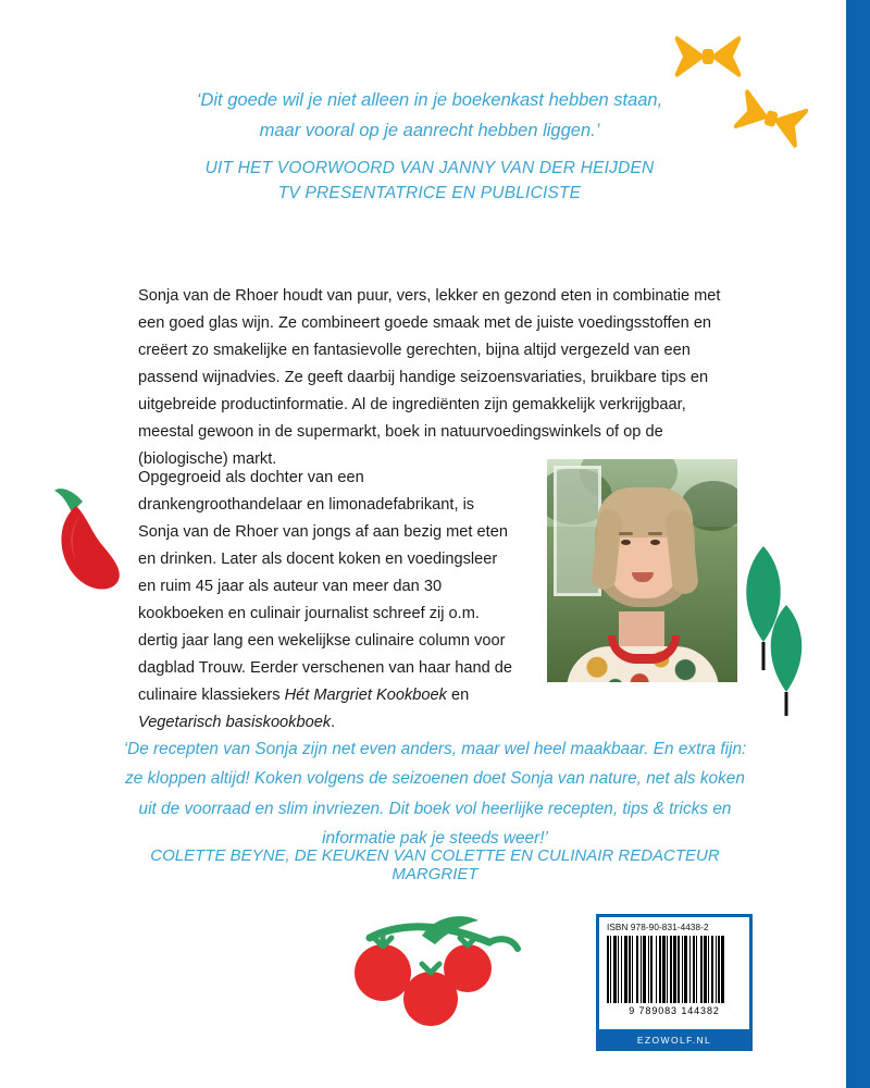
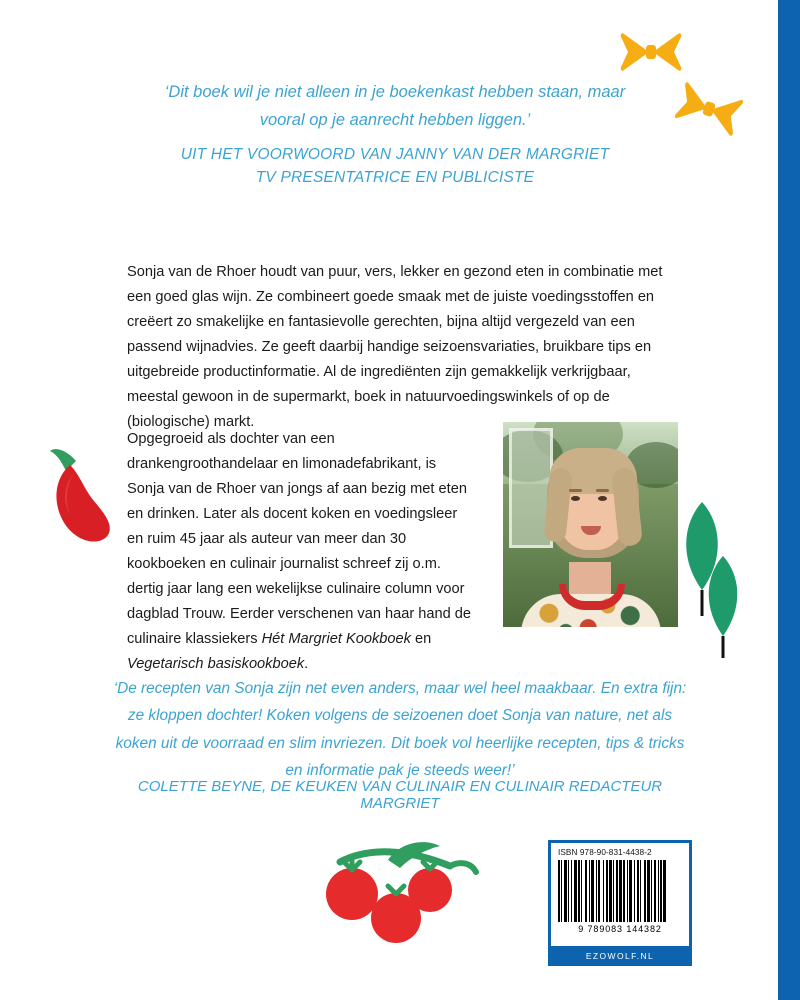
- ‘Dit goede wil je niet alleen in je boekenkast hebben staan, maar vooral op je aanrecht hebben liggen.’
+ ‘Dit boek wil je niet alleen in je boekenkast hebben staan, maar vooral op je aanrecht hebben liggen.’
- UIT HET VOORWOORD VAN JANNY VAN DER HEIJDEN
+ UIT HET VOORWOORD VAN JANNY VAN DER MARGRIET
  TV PRESENTATRICE EN PUBLICISTE
  Sonja van de Rhoer houdt van puur, vers, lekker en gezond eten in combinatie met een goed glas wijn. Ze combineert goede smaak met de juiste voedingsstoffen en creëert zo smakelijke en fantasievolle gerechten, bijna altijd vergezeld van een passend wijnadvies. Ze geeft daarbij handige seizoensvariaties, bruikbare tips en uitgebreide productinformatie. Al de ingrediënten zijn gemakkelijk verkrijgbaar, meestal gewoon in de supermarkt, boek in natuurvoedingswinkels of op de (biologische) markt.
  Opgegroeid als dochter van een drankengroothandelaar en limonadefabrikant, is Sonja van de Rhoer van jongs af aan bezig met eten en drinken. Later als docent koken en voedingsleer en ruim 45 jaar als auteur van meer dan 30 kookboeken en culinair journalist schreef zij o.m. dertig jaar lang een wekelijkse culinaire column voor dagblad Trouw. Eerder verschenen van haar hand de culinaire klassiekers Hét Margriet Kookboek en Vegetarisch basiskookboek.
- ‘De recepten van Sonja zijn net even anders, maar wel heel maakbaar. En extra fijn: ze kloppen altijd! Koken volgens de seizoenen doet Sonja van nature, net als koken uit de voorraad en slim invriezen. Dit boek vol heerlijke recepten, tips & tricks en informatie pak je steeds weer!’
+ ‘De recepten van Sonja zijn net even anders, maar wel heel maakbaar. En extra fijn: ze kloppen dochter! Koken volgens de seizoenen doet Sonja van nature, net als koken uit de voorraad en slim invriezen. Dit boek vol heerlijke recepten, tips & tricks en informatie pak je steeds weer!’
- COLETTE BEYNE, DE KEUKEN VAN COLETTE EN CULINAIR REDACTEUR MARGRIET
+ COLETTE BEYNE, DE KEUKEN VAN CULINAIR EN CULINAIR REDACTEUR MARGRIET
  ISBN 978-90-831-4438-2
  9 789083 144382
  EZOWOLF.NL
